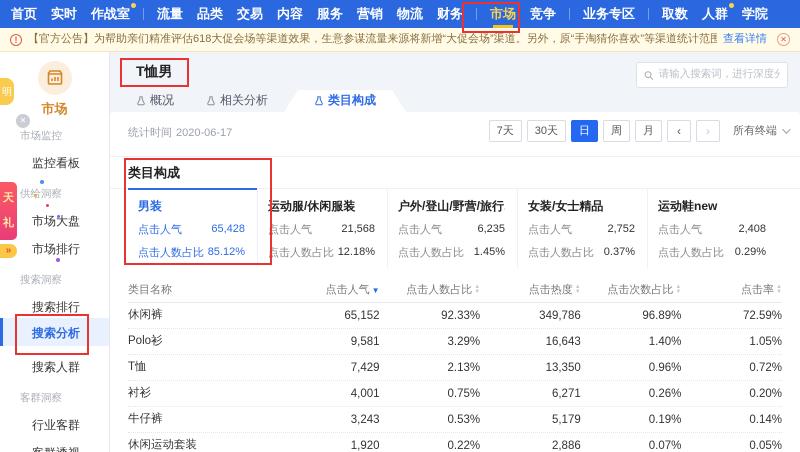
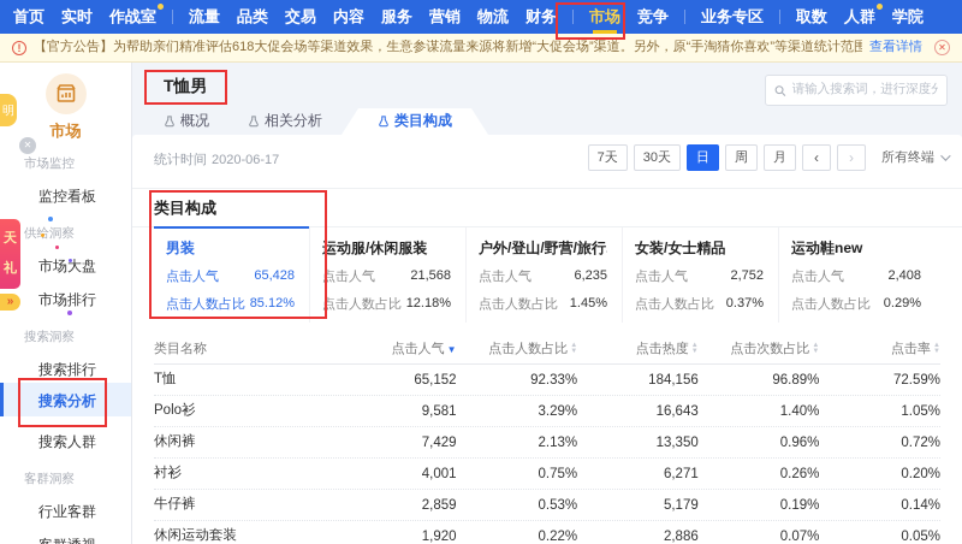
  首页
  实时
  作战室
  流量
  品类
  交易
  内容
  服务
  营销
  物流
  财务
  市场
  竞争
  业务专区
  取数
  人群
  学院
  !
  【官方公告】为帮助亲们精准评估618大促会场等渠道效果，生意参谋流量来源将新增“大促会场”渠道。另外，原“手淘猜你喜欢”等渠道统计范围
  查看详情
  ✕
  市场
  ✕
  市场监控
  监控看板
  供洞察
  市场大盘
  市场排行
  搜索洞察
  搜索排行
  搜索分析
  搜索人群
  客群洞察
  行业客群
  明
  天
  礼
  »
  T恤男
  请输入搜索词，进行深度分
  概况
  相关分析
  类目构成
  统计时间 2020-06-17
  7天
  30天
  日
  周
  月
  ‹
  ›
  所有终端
  类目构成
  男装
  点击人气
  65,428
  点击人数占比
  85.12%
  运动服/休闲服装
  点击人气
  21,568
  点击人数占比
  12.18%
  户外/登山/野营/旅行
  点击人气
  6,235
  点击人数占比
  1.45%
  女装/女士精品
  点击人气
  2,752
  点击人数占比
  0.37%
  运动鞋new
  点击人气
  2,408
  点击人数占比
  0.29%
  类目名称
  点击人气 ▼
  点击人数占比
  点击热度
  点击次数占比
  点击率
- 休闲裤
+ T恤
  65,152
  92.33%
- 349,786
+ 184,156
  96.89%
  72.59%
  Polo衫
  9,581
  3.29%
  16,643
  1.40%
  1.05%
- T恤
+ 休闲裤
  7,429
  2.13%
  13,350
  0.96%
  0.72%
  衬衫
  4,001
  0.75%
  6,271
  0.26%
  0.20%
  牛仔裤
- 3,243
+ 2,859
  0.53%
  5,179
  0.19%
  0.14%
  休闲运动套装
  1,920
  0.22%
  2,886
  0.07%
  0.05%
